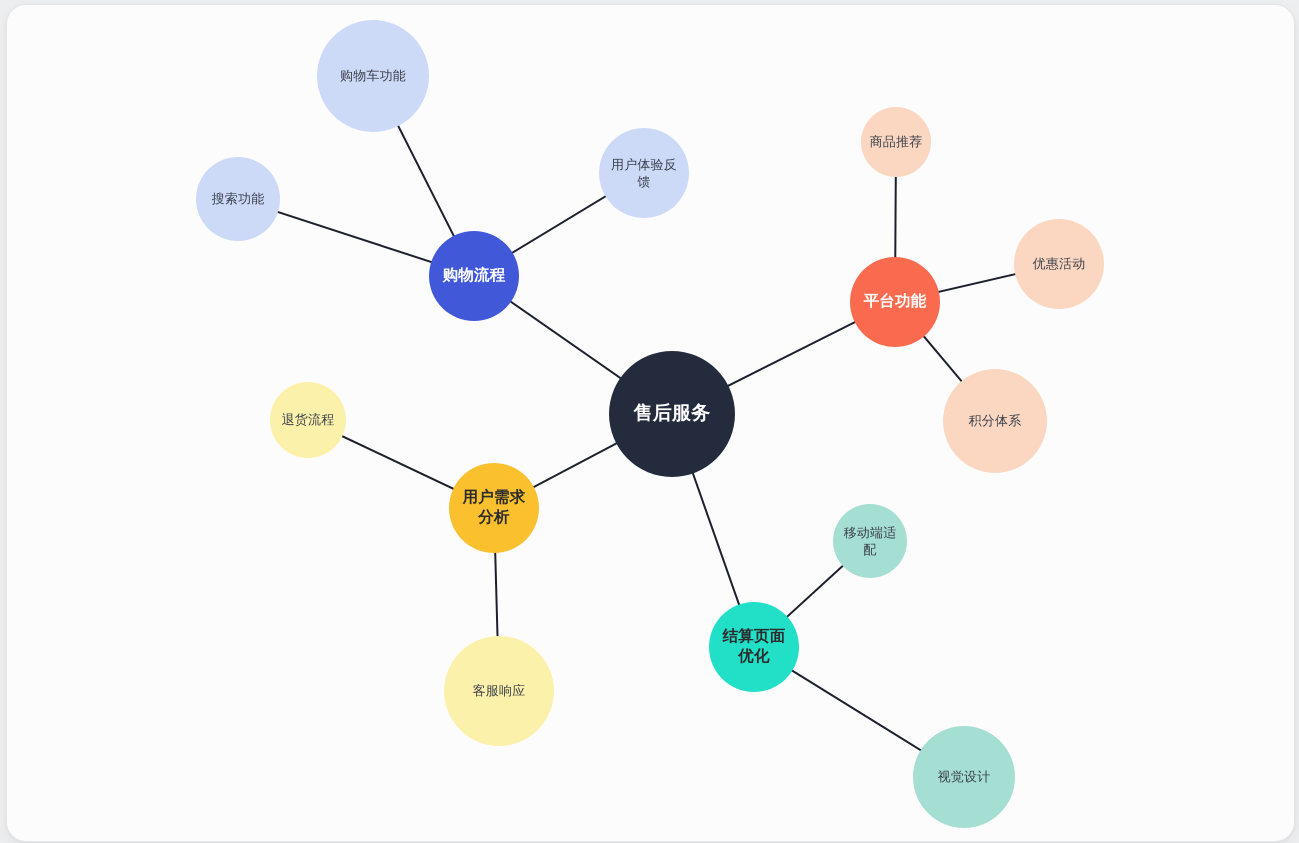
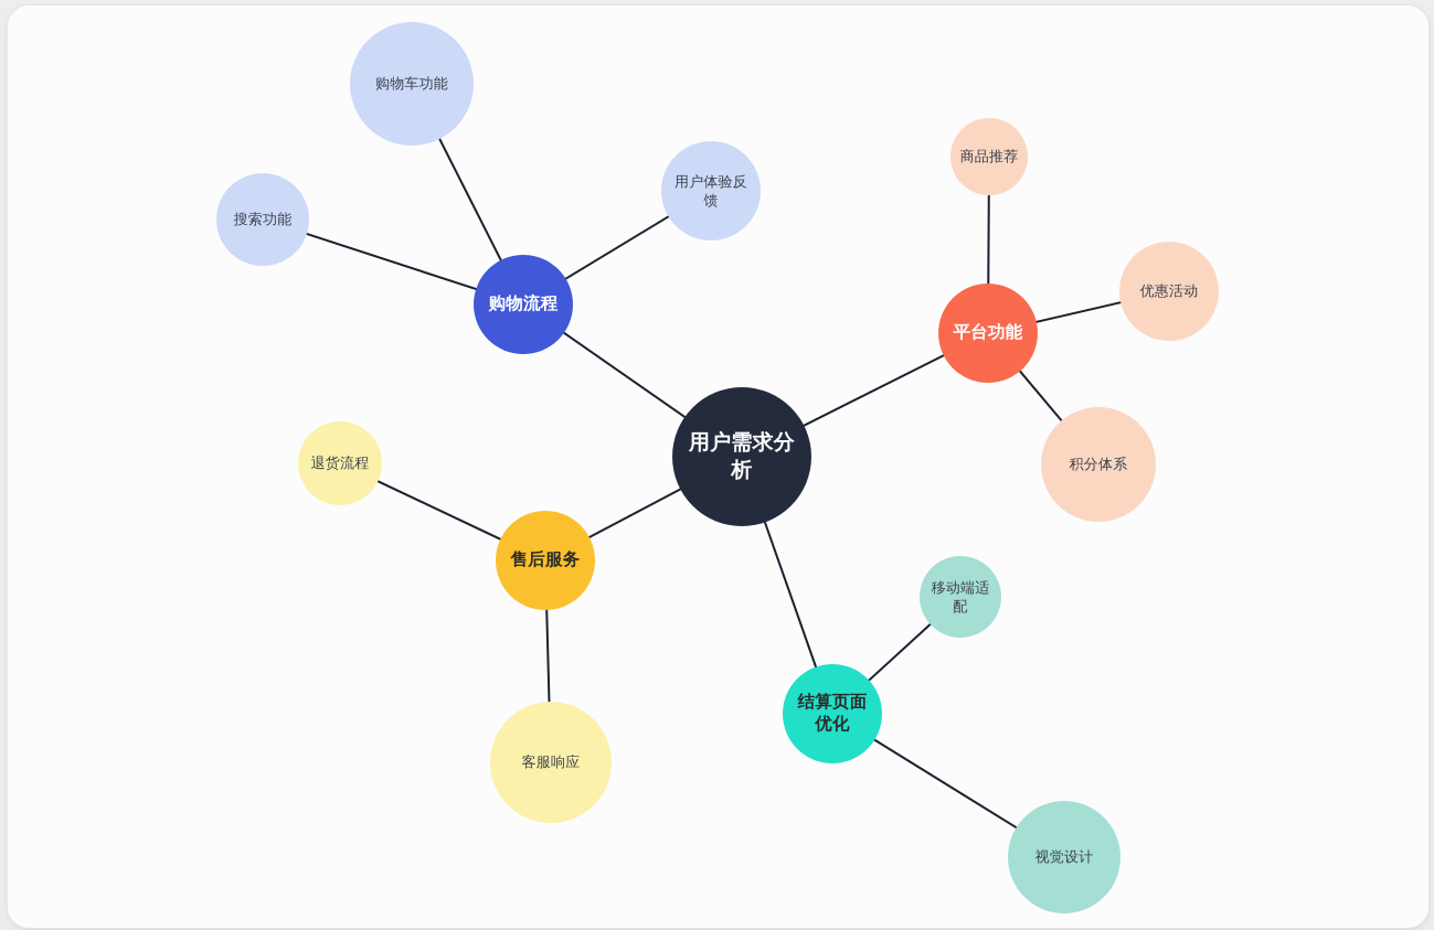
- 售后服务
+ 用户需求分析
  购物流程
  平台功能
- 用户需求分析
+ 售后服务
  结算页面优化
  购物车功能
  搜索功能
  用户体验反馈
  商品推荐
  优惠活动
  积分体系
  退货流程
  客服响应
  移动端适配
  视觉设计
